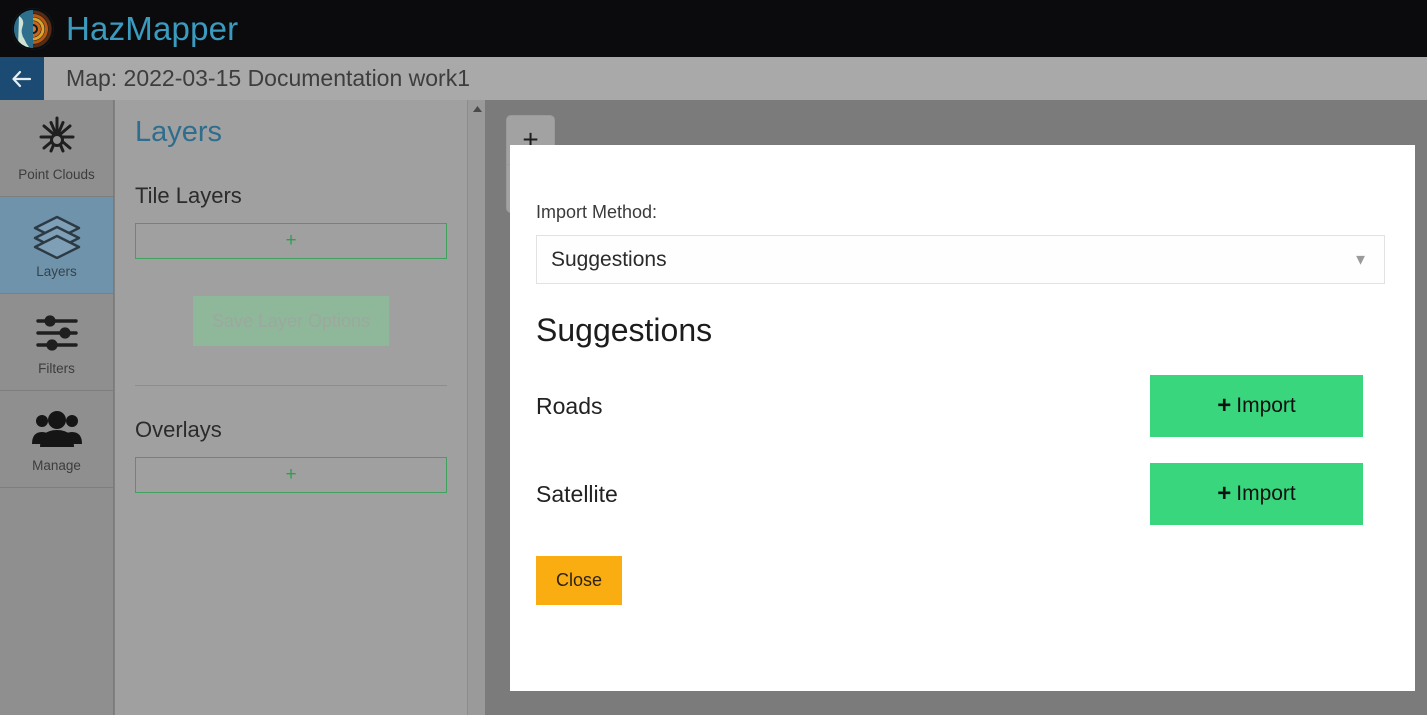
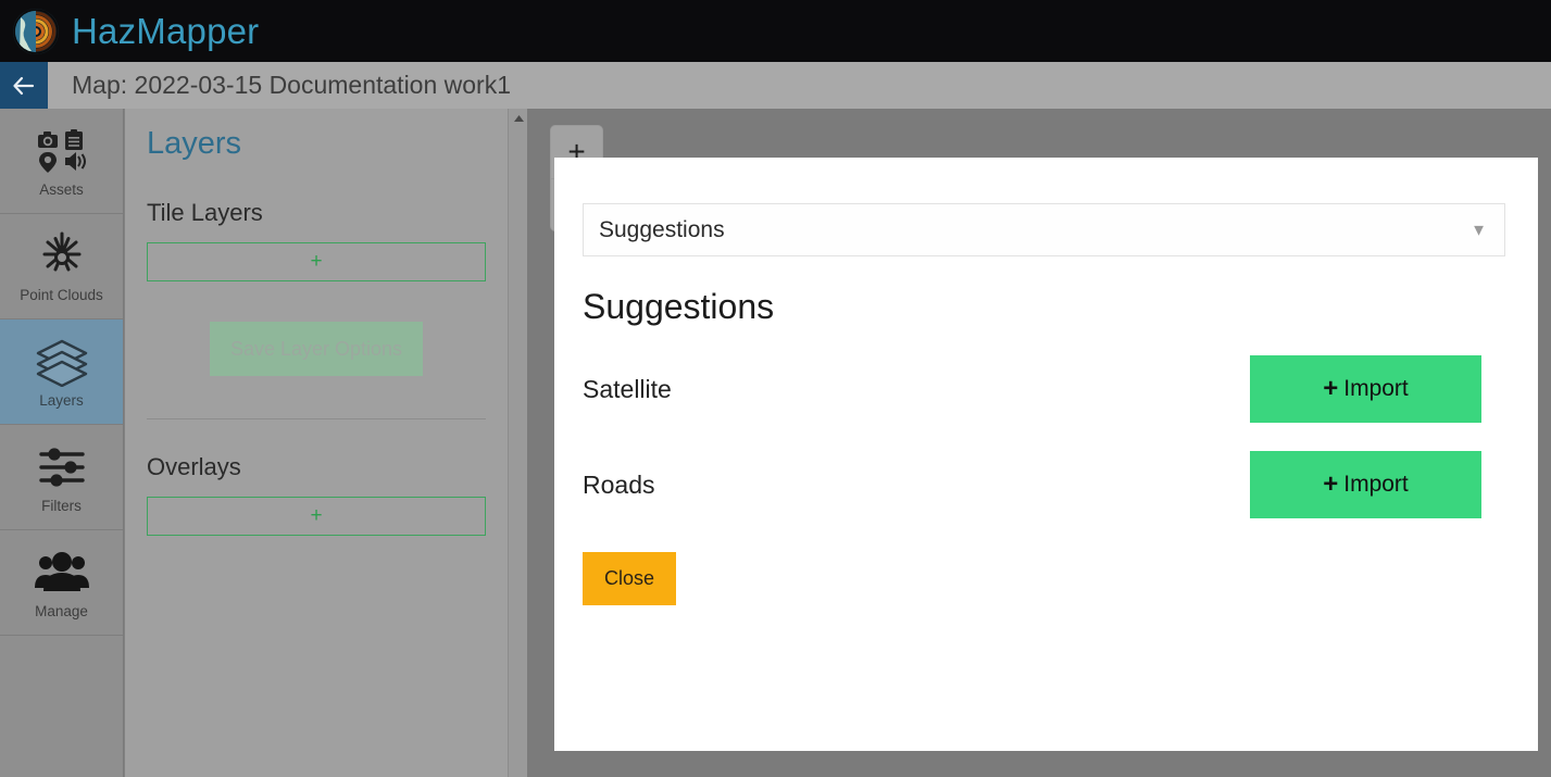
  HazMapper
  Map: 2022-03-15 Documentation work1
+ Assets
  Point Clouds
  Layers
  Filters
  Manage
  Layers
  Tile Layers
  +
  Overlays
  +
  +
- Import Method:
  Suggestions
  ▼
  Suggestions
- Roads
+ Satellite
  +
  Import
- Satellite
+ Roads
  +
  Import
  Close
